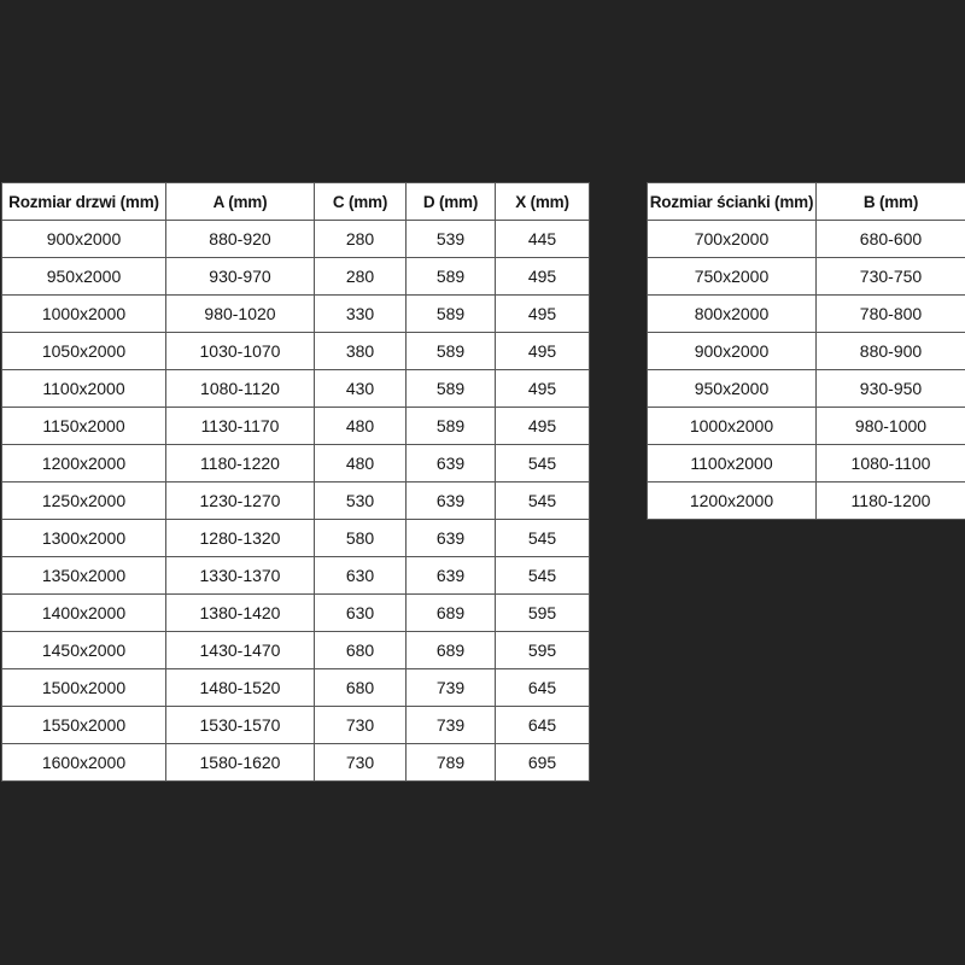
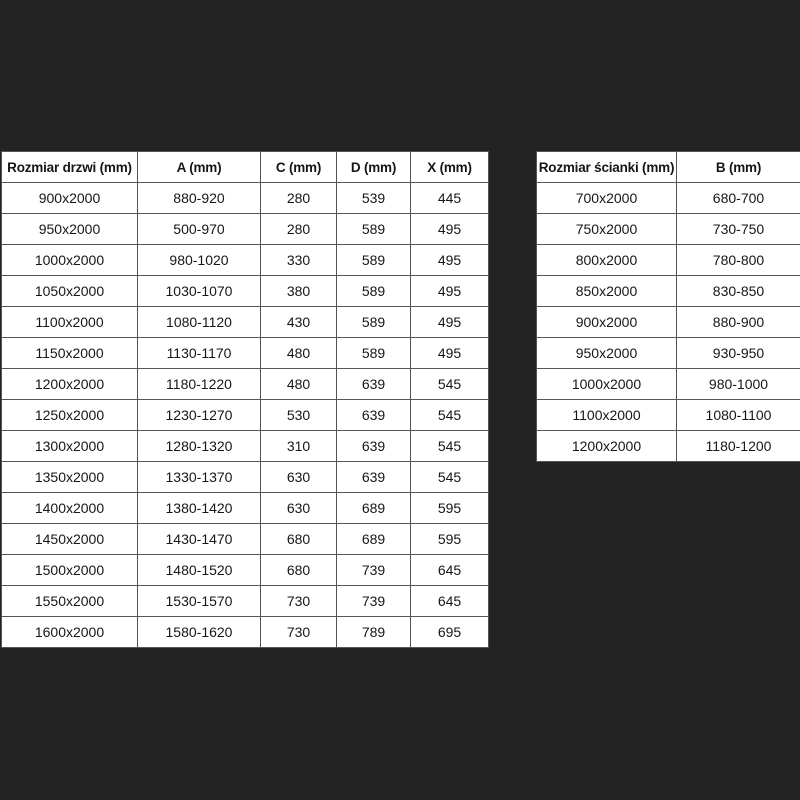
  Rozmiar drzwi (mm)	A (mm)	C (mm)	D (mm)	X (mm)
  900x2000	880-920	280	539	445
- 950x2000	930-970	280	589	495
+ 950x2000	500-970	280	589	495
  1000x2000	980-1020	330	589	495
  1050x2000	1030-1070	380	589	495
  1100x2000	1080-1120	430	589	495
  1150x2000	1130-1170	480	589	495
  1200x2000	1180-1220	480	639	545
  1250x2000	1230-1270	530	639	545
- 1300x2000	1280-1320	580	639	545
+ 1300x2000	1280-1320	310	639	545
  1350x2000	1330-1370	630	639	545
  1400x2000	1380-1420	630	689	595
  1450x2000	1430-1470	680	689	595
  1500x2000	1480-1520	680	739	645
  1550x2000	1530-1570	730	739	645
  1600x2000	1580-1620	730	789	695
  Rozmiar ścianki (mm)	B (mm)
- 700x2000	680-600
+ 700x2000	680-700
  750x2000	730-750
  800x2000	780-800
+ 850x2000	830-850
  900x2000	880-900
  950x2000	930-950
  1000x2000	980-1000
  1100x2000	1080-1100
  1200x2000	1180-1200
